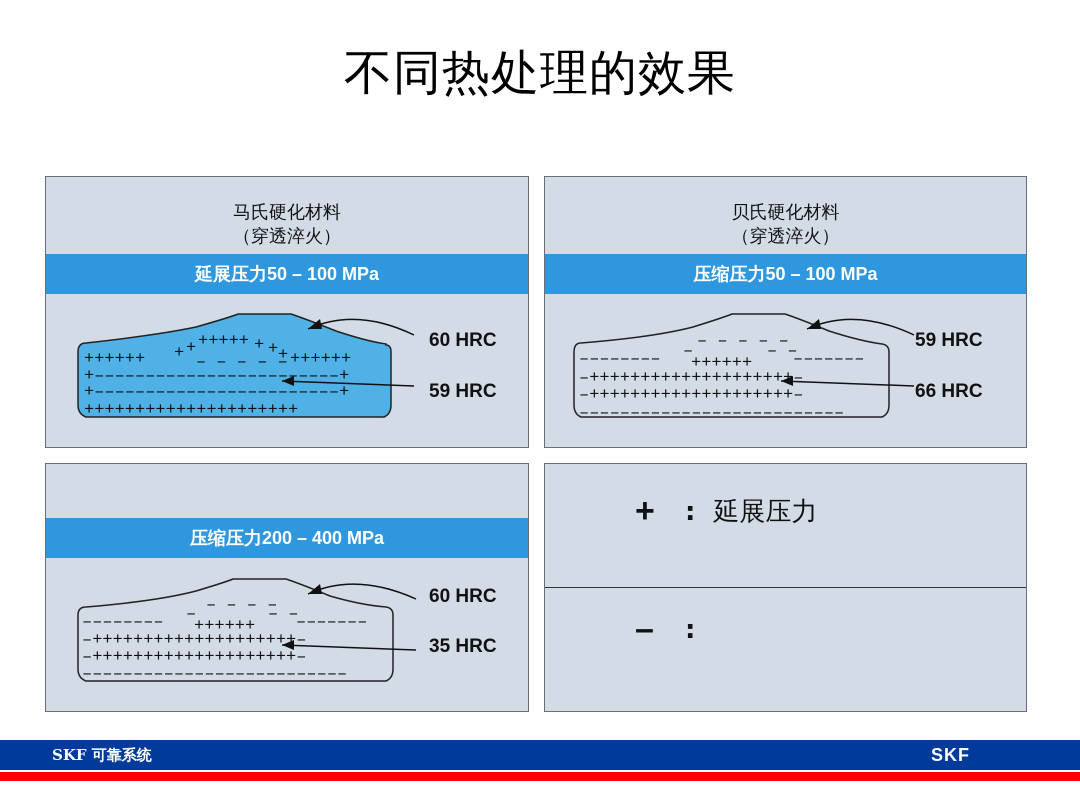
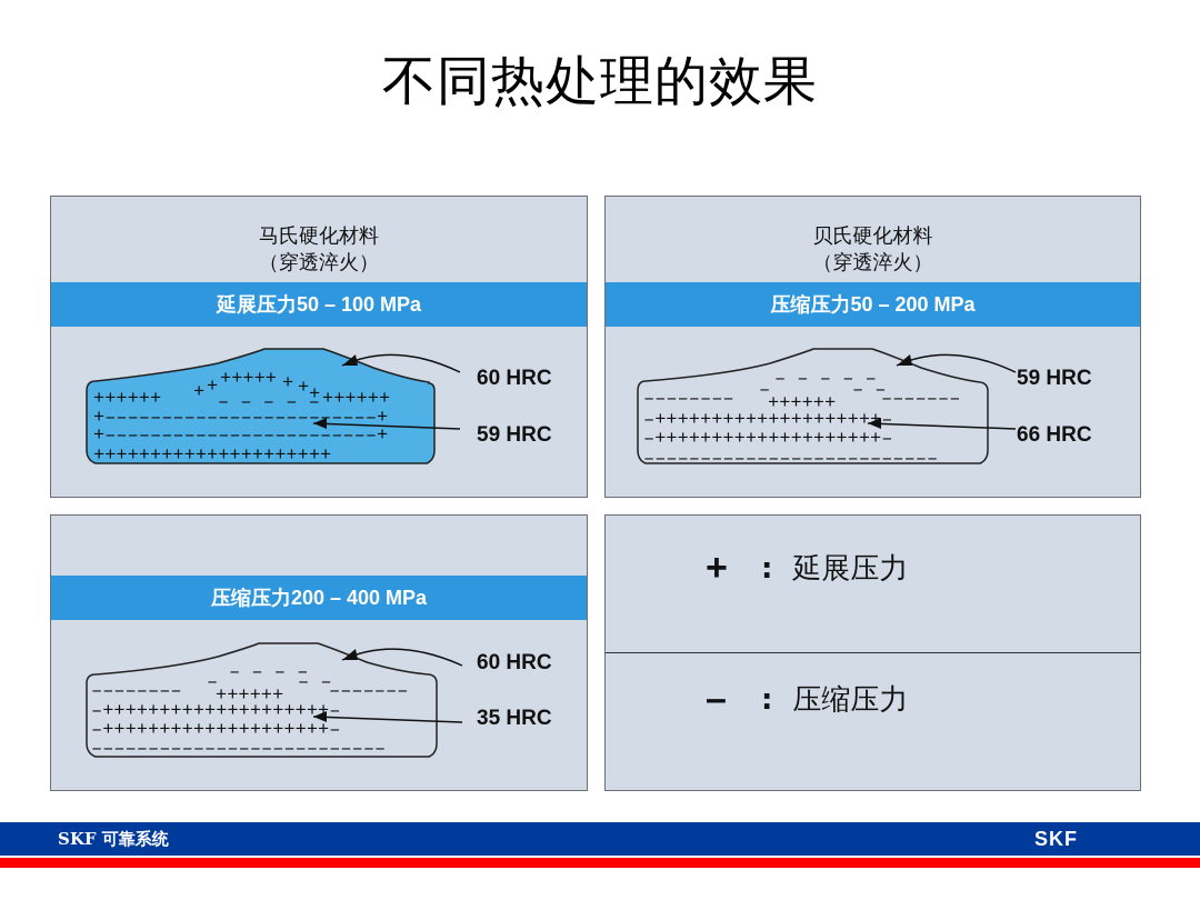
  不同热处理的效果
  马氏硬化材料
  （穿透淬火）
  延展压力50 – 100 MPa
  ++++++
  +
  +
  +++++
  +
  +
  +
  ++++++
  – – – – –
  +–––––––––––––––––––––––+
  +––––––––––––––––––––––––+
  +++++++++++++++++++++
  60 HRC
  59 HRC
  贝氏硬化材料
  （穿透淬火）
- 压缩压力50 – 100 MPa
+ 压缩压力50 – 200 MPa
  ––––––––
  –
  – – – – –
  ++++++
  – –
  –––––––
  –+++++++++++++++++++–
  –++++++++++++++++++++–
  ––––––––––––––––––––––––––
  59 HRC
  66 HRC
  压缩压力200 – 400 MPa
  ––––––––
  –
  – – – –
  ++++++
  – –
  –––––––
  –++++++++++++++++++++–
  –++++++++++++++++++++–
  ––––––––––––––––––––––––––
  60 HRC
  35 HRC
  +
  :
  延展压力
  –
  :
+ 压缩压力
  SKF 可靠系统
  SKF
